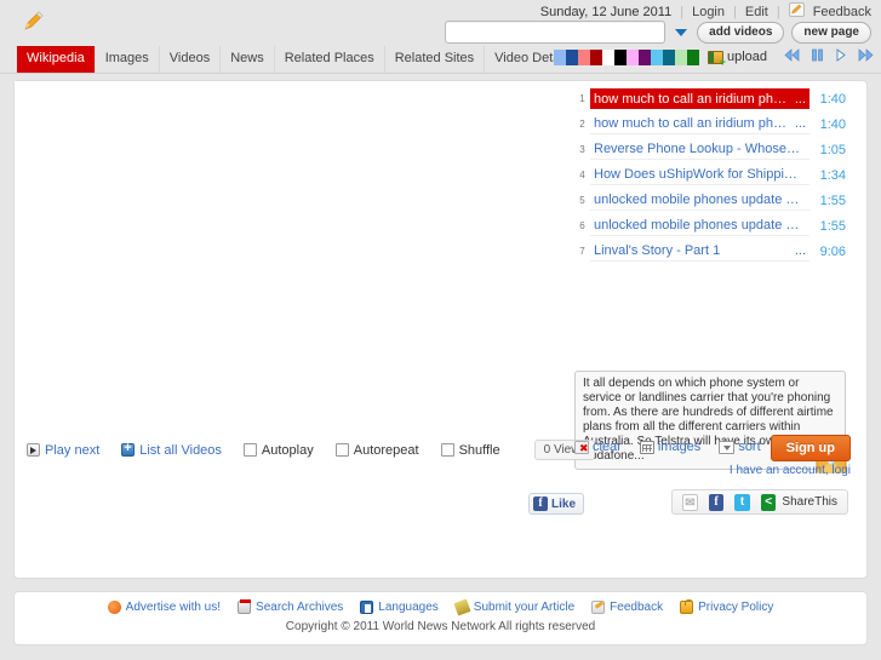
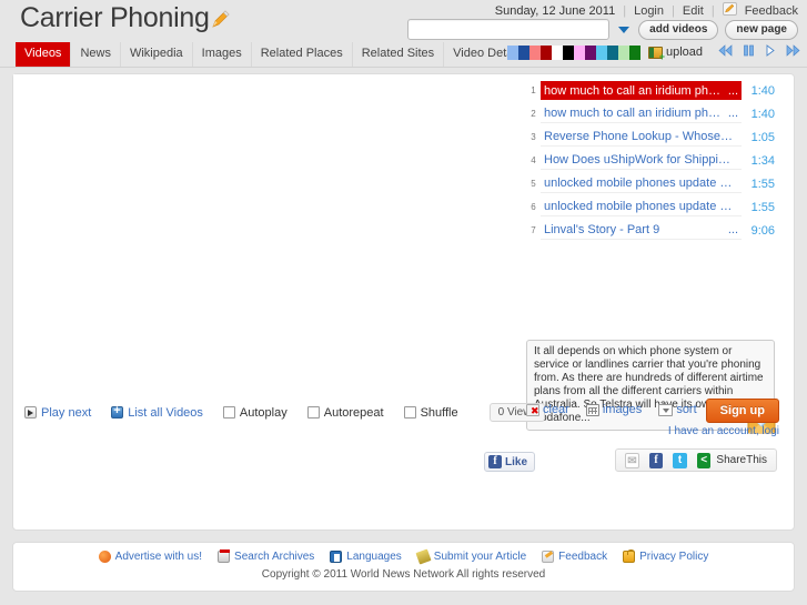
+ Carrier Phoning
  Sunday, 12 June 2011
  |
  Login
  |
  Edit
  |
  Feedback
  add videos
  new page
- Wikipedia
+ Videos
- Images
+ News
- Videos
+ Wikipedia
- News
+ Images
  Related Places
  Related Sites
  upload
  1
  how much to call an iridium phon
  ...
  1:40
  2
  how much to call an iridium phon
  ...
  1:40
  3
  Reverse Phone Lookup - Whose P
  1:05
  4
  How Does uShipWork for Shipping
  1:34
  5
  unlocked mobile phones update jan
  1:55
  6
  unlocked mobile phones update feb
  1:55
  7
- Linval's Story - Part 1
+ Linval's Story - Part 9
  ...
  9:06
  It all depends on which phone system or service or landlines carrier that you're phoning from. As there are hundreds of different airtime plans from all the different carriers within stralia. Telstra will he its o dafone...
  Play next
  List all Videos
  Autoplay
  Autorepeat
  Shuffle
  clear
  images
  sort
  Sign up
  I have an account, logi
  f
  Like
  ✉
  f
  t
  <
  ShareThis
  Advertise with us!
  Search Archives
  Languages
  Submit your Article
  Feedback
  Privacy Policy
  Copyright © 2011 World News Network All rights reserved
